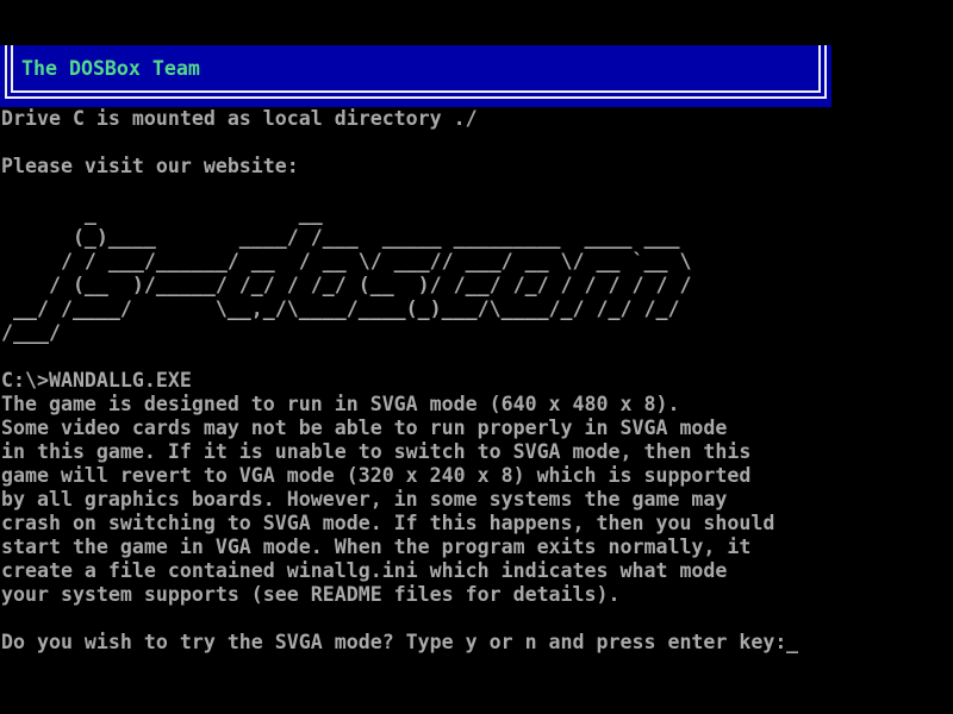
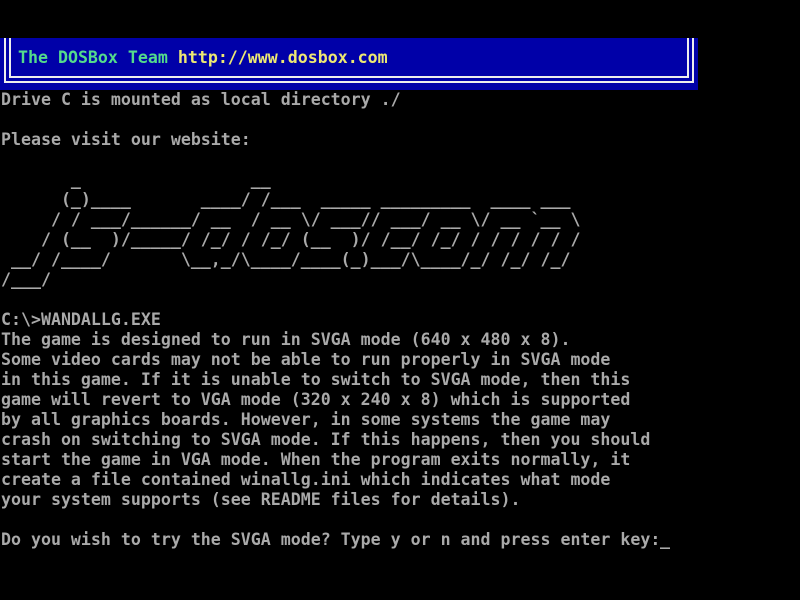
  The DOSBox Team
+ http://www.dosbox.com
  Drive C is mounted as local directory ./
  Please visit our website:
  _ __
  (_)____ ____/ /___ _____ _________ ____ ___
  / / ___/______/ __ / __ \/ ___// ___/ __ \/ __ `__ \
  / (__ )/_____/ /_/ / /_/ (__ )/ /__/ /_/ / / / / / /
  __/ /____/ \__,_/\____/____(_)___/\____/_/ /_/ /_/
  /___/
  C:\>WANDALLG.EXE
  The game is designed to run in SVGA mode (640 x 480 x 8).
  Some video cards may not be able to run properly in SVGA mode
  in this game. If it is unable to switch to SVGA mode, then this
  game will revert to VGA mode (320 x 240 x 8) which is supported
  by all graphics boards. However, in some systems the game may
  crash on switching to SVGA mode. If this happens, then you should
  start the game in VGA mode. When the program exits normally, it
  create a file contained winallg.ini which indicates what mode
  your system supports (see README files for details).
  Do you wish to try the SVGA mode? Type y or n and press enter key:
  _
